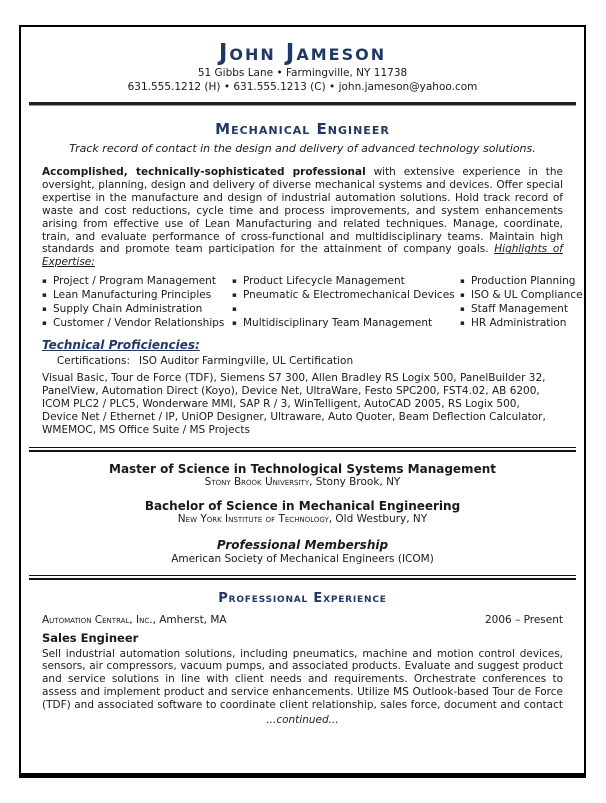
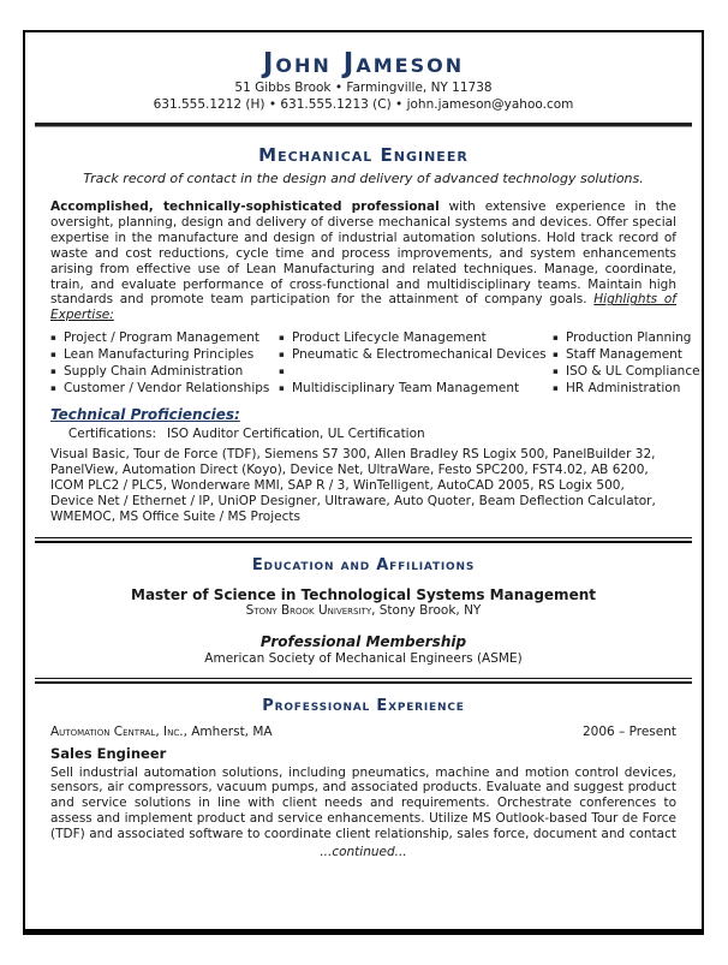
  John Jameson
- 51 Gibbs Lane • Farmingville, NY 11738
+ 51 Gibbs Brook • Farmingville, NY 11738
  631.555.1212 (H) • 631.555.1213 (C) • john.jameson@yahoo.com
  Mechanical Engineer
  Track record of contact in the design and delivery of advanced technology solutions.
  Accomplished, technically-sophisticated professional with extensive experience in the oversight, planning, design and delivery of diverse mechanical systems and devices. Offer special expertise in the manufacture and design of industrial automation solutions. Hold track record of waste and cost reductions, cycle time and process improvements, and system enhancements arising from effective use of Lean Manufacturing and related techniques. Manage, coordinate, train, and evaluate performance of cross-functional and multidisciplinary teams. Maintain high standards and promote team participation for the attainment of company goals. Highlights of Expertise:
  ▪
  Project / Program Management
  ▪
  Lean Manufacturing Principles
  ▪
  Supply Chain Administration
  ▪
  Customer / Vendor Relationships
  ▪
  Product Lifecycle Management
  ▪
  Pneumatic & Electromechanical Devices
  ▪
  ▪
  Multidisciplinary Team Management
  ▪
  Production Planning
  ▪
- ISO & UL Compliance
+ Staff Management
  ▪
- Staff Management
+ ISO & UL Compliance
  ▪
  HR Administration
  Technical Proficiencies:
  Certifications:
- ISO Auditor Farmingville, UL Certification
+ ISO Auditor Certification, UL Certification
  Visual Basic, Tour de Force (TDF), Siemens S7 300, Allen Bradley RS Logix 500, PanelBuilder 32, PanelView, Automation Direct (Koyo), Device Net, UltraWare, Festo SPC200, FST4.02, AB 6200, ICOM PLC2 / PLC5, Wonderware MMI, SAP R / 3, WinTelligent, AutoCAD 2005, RS Logix 500, Device Net / Ethernet / IP, UniOP Designer, Ultraware, Auto Quoter, Beam Deflection Calculator, WMEMOC, MS Office Suite / MS Projects
+ Education and Affiliations
  Master of Science in Technological Systems Management
  Stony Brook University, Stony Brook, NY
- Bachelor of Science in Mechanical Engineering
- New York Institute of Technology, Old Westbury, NY
  Professional Membership
- American Society of Mechanical Engineers (ICOM)
+ American Society of Mechanical Engineers (ASME)
  Professional Experience
  Automation Central, Inc., Amherst, MA
  2006 – Present
  Sales Engineer
  Sell industrial automation solutions, including pneumatics, machine and motion control devices, sensors, air compressors, vacuum pumps, and associated products. Evaluate and suggest product and service solutions in line with client needs and requirements. Orchestrate conferences to assess and implement product and service enhancements. Utilize MS Outlook-based Tour de Force (TDF) and associated software to coordinate client relationship, sales force, document and contact
  ...continued...
